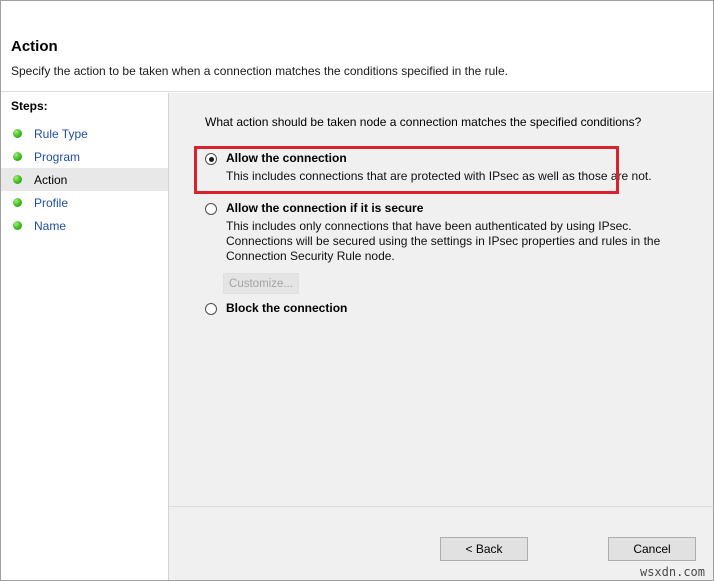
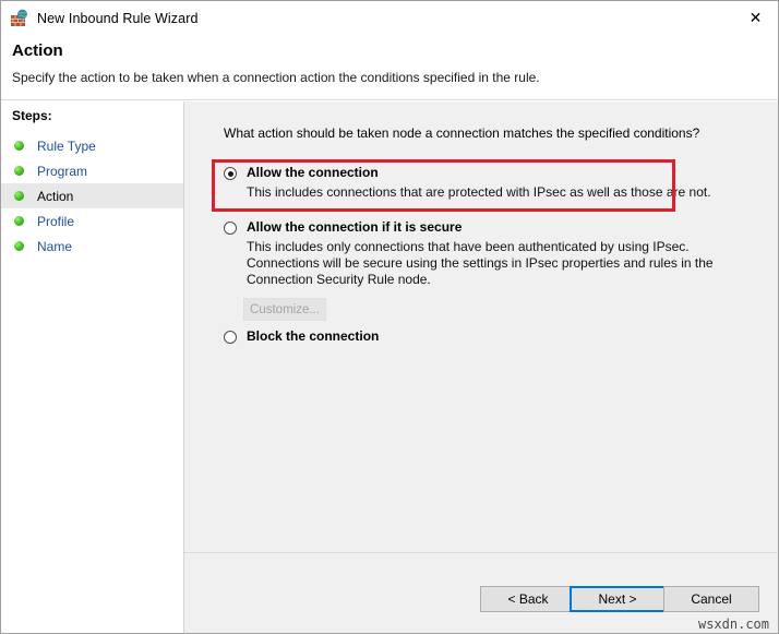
+ New Inbound Rule Wizard
+ ✕
  Action
- Specify the action to be taken when a connection matches the conditions specified in the rule.
+ Specify the action to be taken when a connection action the conditions specified in the rule.
  Steps:
  Rule Type
  Program
  Action
  Profile
  Name
  What action should be taken node a connection matches the specified conditions?
  Allow the connection
  This includes connections that are protected with IPsec as well as those are not.
  Allow the connection if it is secure
- This includes only connections that have been authenticated by using IPsec. Connections will be secured using the settings in IPsec properties and rules in the Connection Security Rule node.
+ This includes only connections that have been authenticated by using IPsec. Connections will be secure using the settings in IPsec properties and rules in the Connection Security Rule node.
  Customize...
  Block the connection
  < Back
+ Next >
  Cancel
  wsxdn.com
